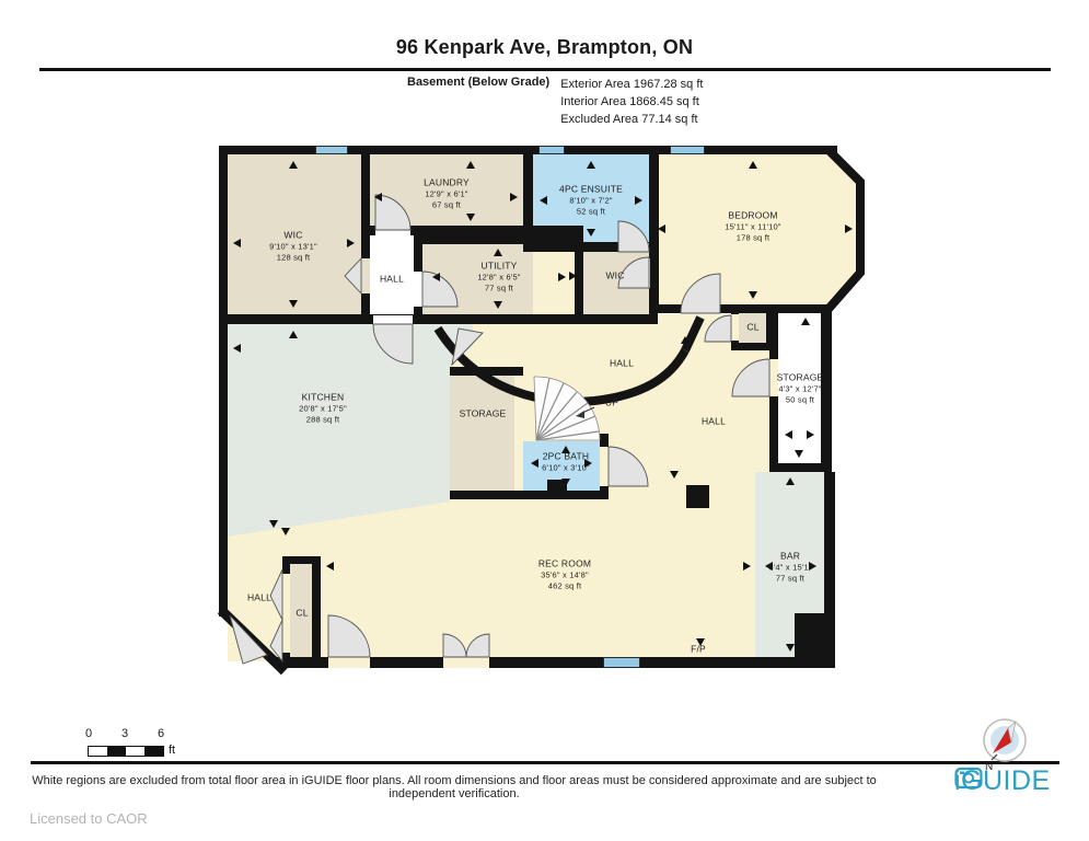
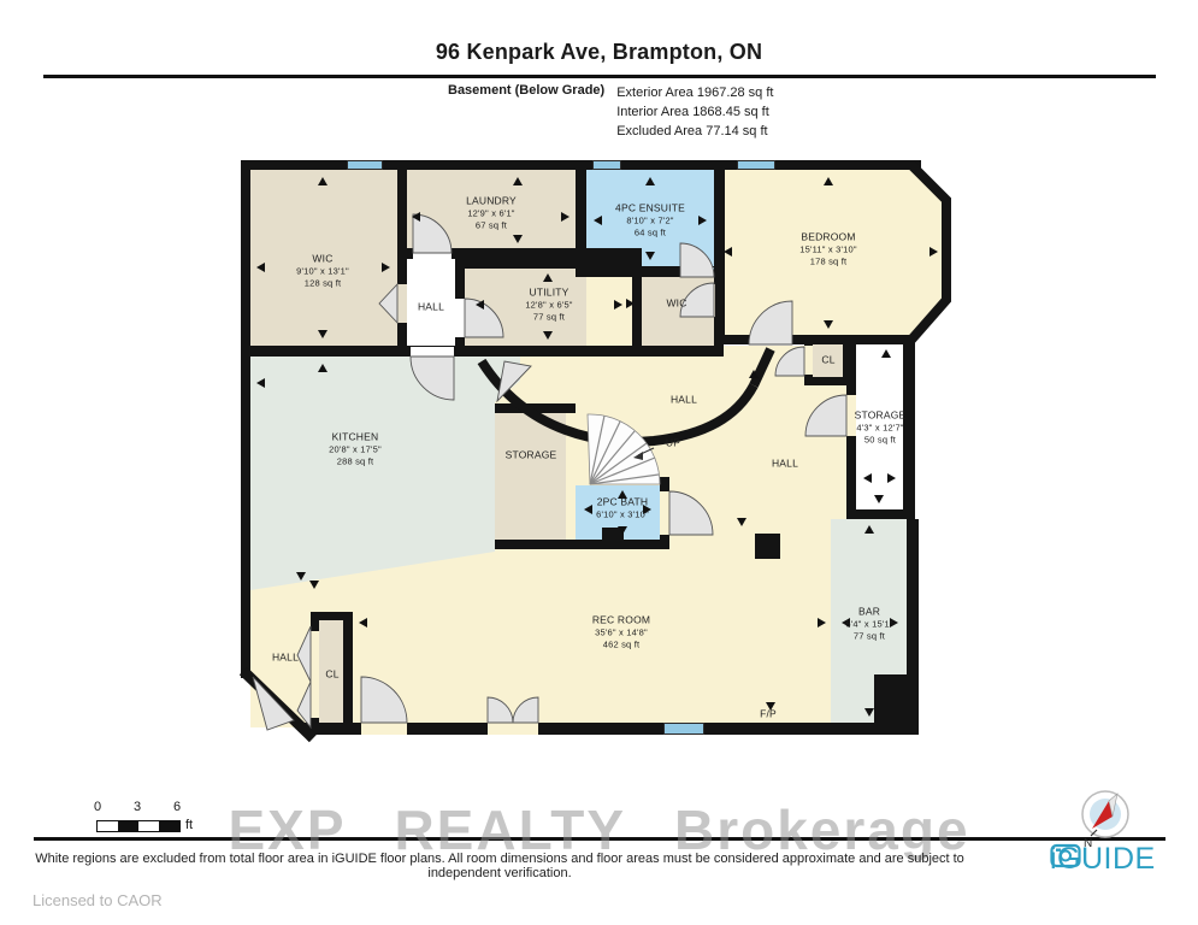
  96 Kenpark Ave, Brampton, ON
  Basement (Below Grade)
  Exterior Area 1967.28 sq ft
  Interior Area 1868.45 sq ft
  Excluded Area 77.14 sq ft
  WIC
  9'10" x 13'1"
  128 sq ft
  LAUNDRY
  12'9" x 6'1"
  67 sq ft
  HALL
  UTILITY
  12'8" x 6'5"
  77 sq ft
  4PC ENSUITE
  8'10" x 7'2"
- 52 sq ft
+ 64 sq ft
  WIC
  BEDROOM
- 15'11" x 11'10"
+ 15'11" x 3'10"
  178 sq ft
  CL
  STORAGE
  4'3" x 12'7"
  50 sq ft
  KITCHEN
  20'8" x 17'5"
  288 sq ft
  STORAGE
  HALL
  UP
  HALL
  2PC BATH
  6'10" x 3'10"
  REC ROOM
  35'6" x 14'8"
  462 sq ft
  BAR
  5'4" x 15'1"
  77 sq ft
  HALL
  CL
  F/P
  0
  3
  6
  ft
+ EXP REALTY Brokerage
  White regions are excluded from total floor area in iGUIDE floor plans. All room dimensions and floor areas must be considered approximate and are subject to independent verification.
  Licensed to CAOR
  N
  iUIDE
